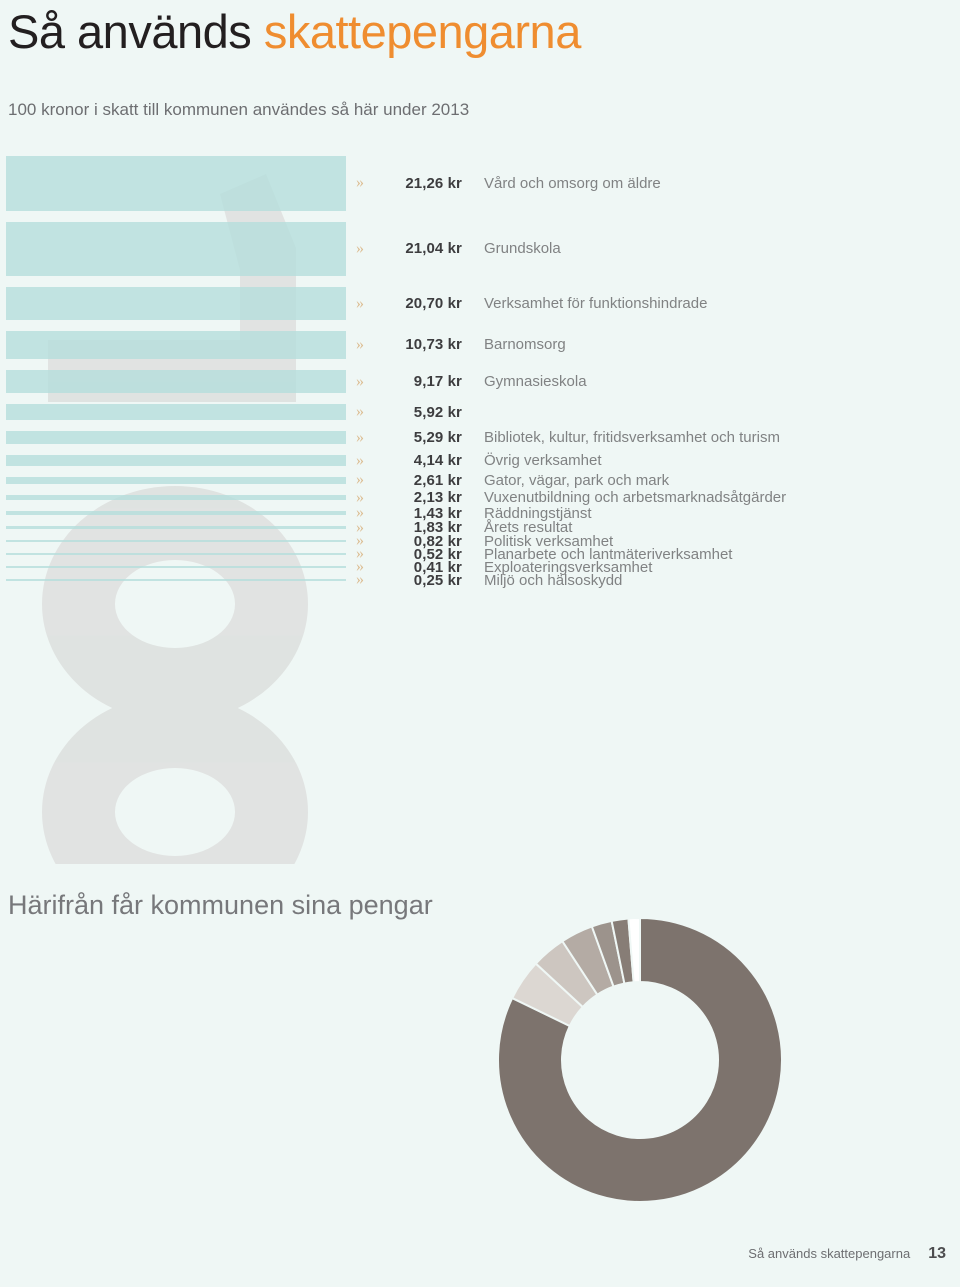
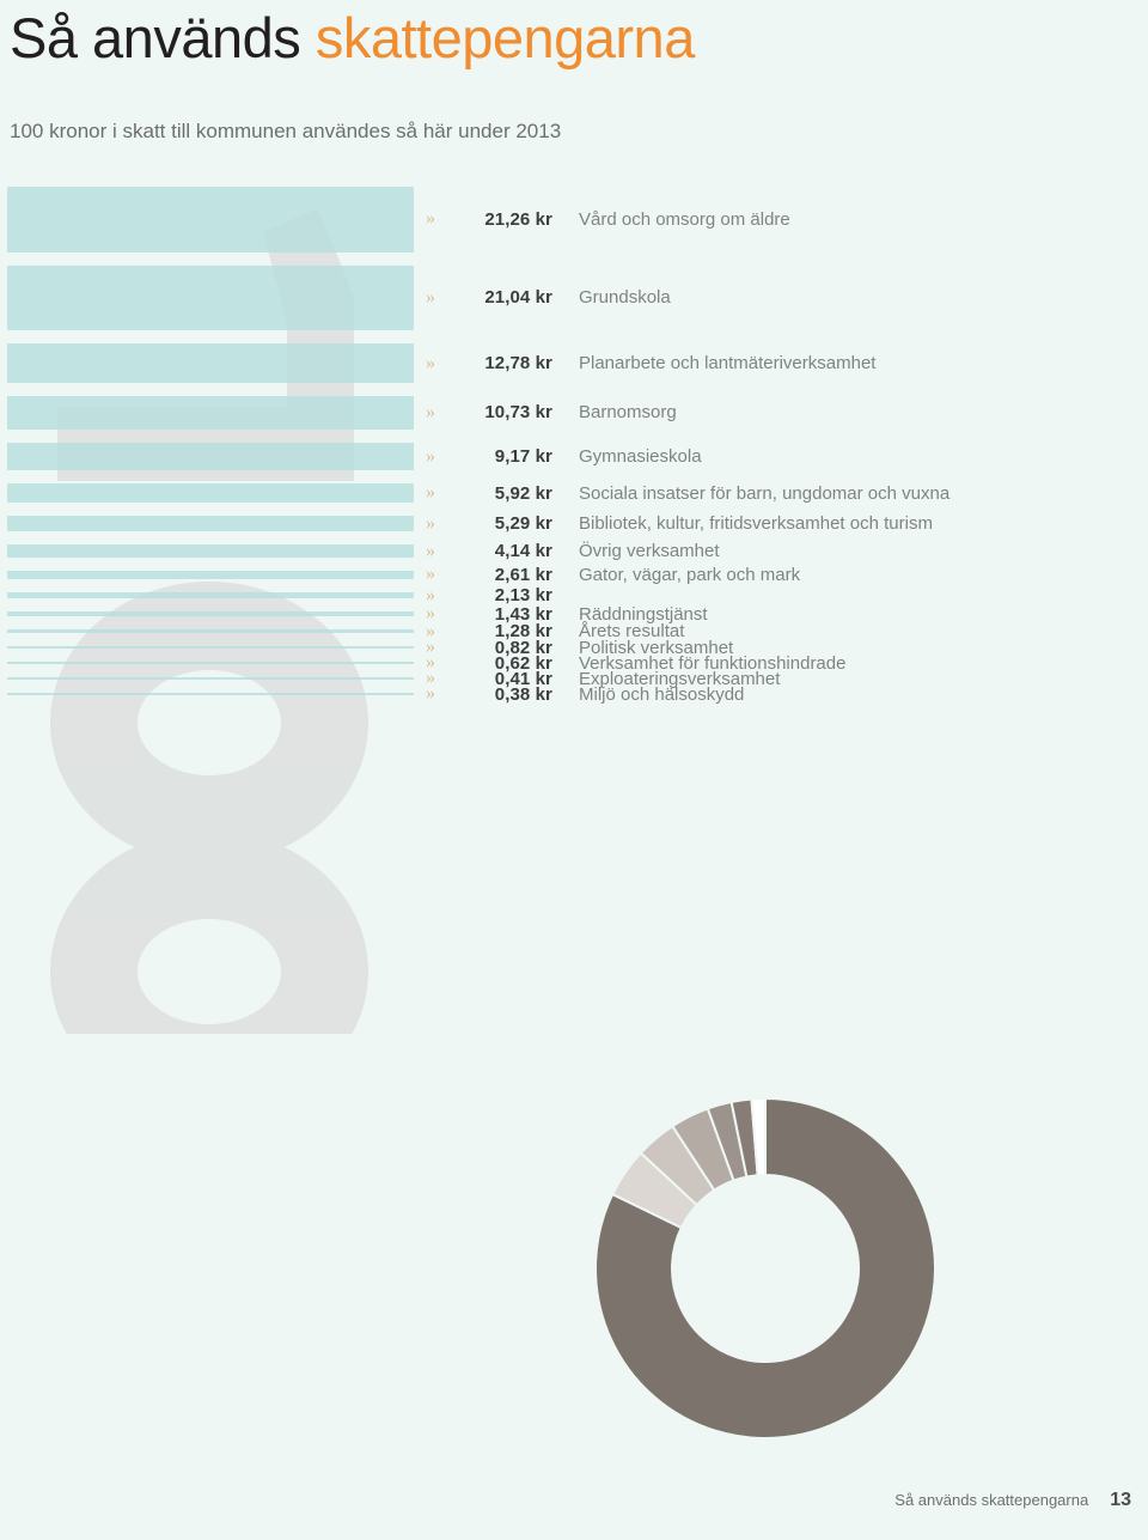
  Så används skattepengarna
  100 kronor i skatt till kommunen användes så här under 2013
  »
  21,26 kr
  Vård och omsorg om äldre
  »
  21,04 kr
  Grundskola
  »
- 20,70 kr
+ 12,78 kr
- Verksamhet för funktionshindrade
+ Planarbete och lantmäteriverksamhet
  »
  10,73 kr
  Barnomsorg
  »
  9,17 kr
  Gymnasieskola
  »
  5,92 kr
+ Sociala insatser för barn, ungdomar och vuxna
  »
  5,29 kr
  Bibliotek, kultur, fritidsverksamhet och turism
  »
  4,14 kr
  Övrig verksamhet
  »
  2,61 kr
  Gator, vägar, park och mark
  »
  2,13 kr
- Vuxenutbildning och arbetsmarknadsåtgärder
  »
  1,43 kr
  Räddningstjänst
  »
- 1,83 kr
+ 1,28 kr
  Årets resultat
  »
  0,82 kr
  Politisk verksamhet
  »
- 0,52 kr
+ 0,62 kr
- Planarbete och lantmäteriverksamhet
+ Verksamhet för funktionshindrade
  »
  0,41 kr
  Exploateringsverksamhet
  »
- 0,25 kr
+ 0,38 kr
  Miljö och hälsoskydd
- Härifrån får kommunen sina pengar
  Så används skattepengarna
  13
